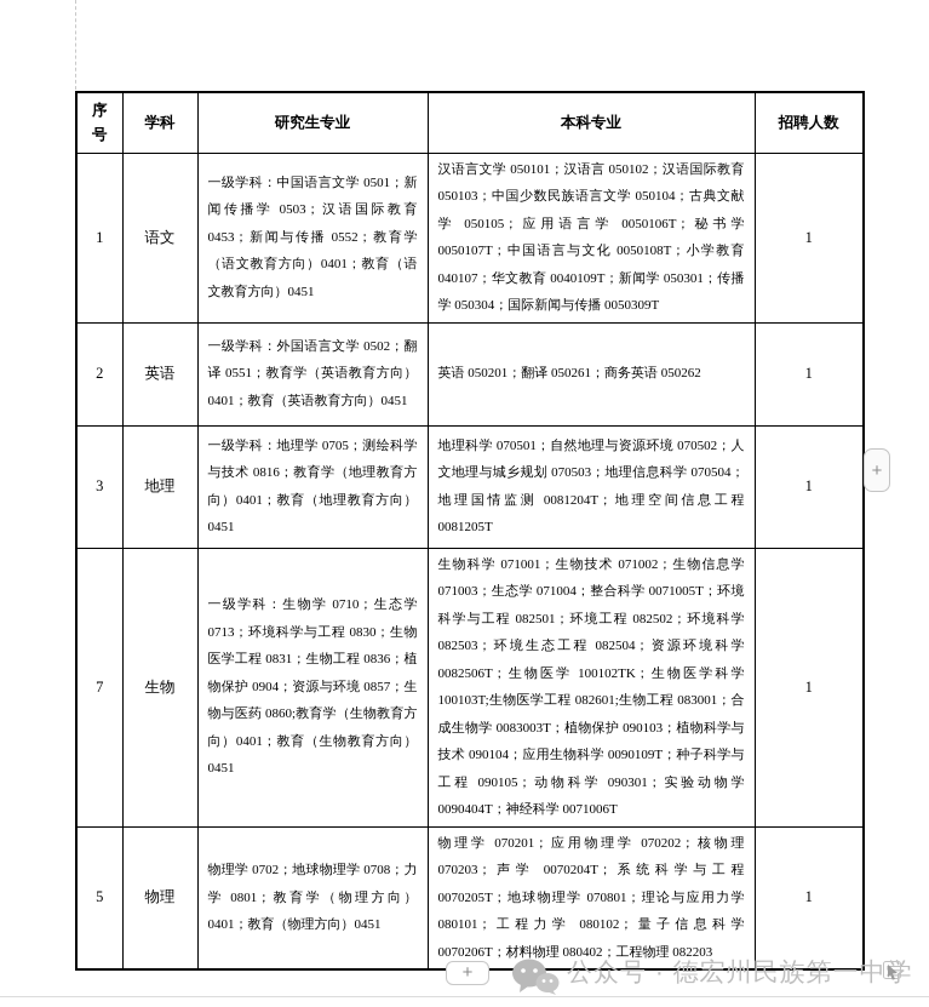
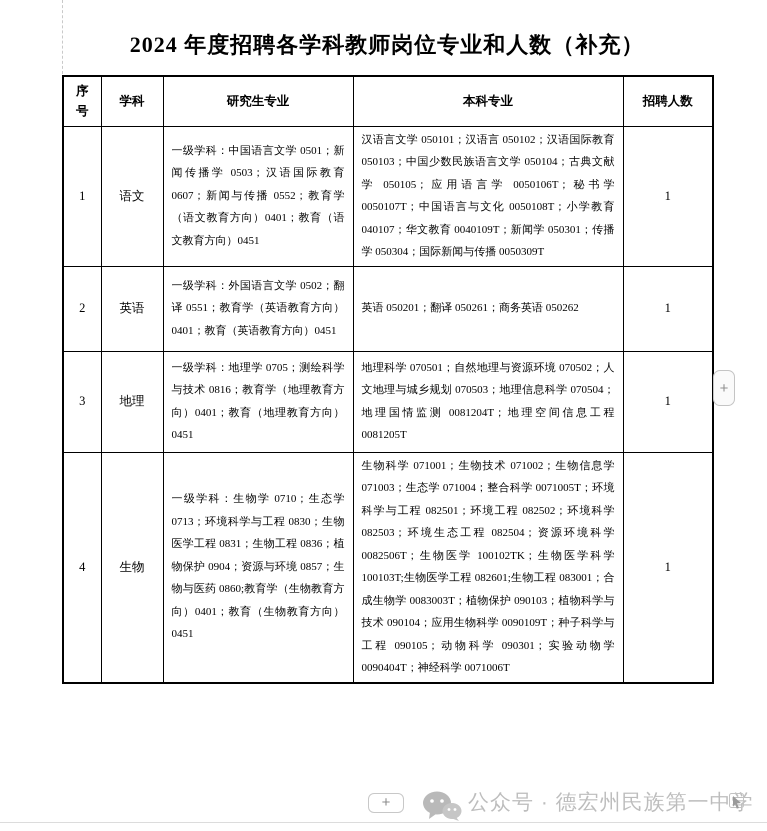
+ 2024 年度招聘各学科教师岗位专业和人数（补充）
  序号	学科	研究生专业	本科专业	招聘人数
- 1	语文	一级学科：中国语言文学 0501；新闻传播学 0503；汉语国际教育 0453；新闻与传播 0552；教育学（语文教育方向）0401；教育（语文教育方向）0451	汉语言文学 050101；汉语言 050102；汉语国际教育 050103；中国少数民族语言文学 050104；古典文献学 050105；应用语言学 0050106T；秘书学 0050107T；中国语言与文化 0050108T；小学教育 040107；华文教育 0040109T；新闻学 050301；传播学 050304；国际新闻与传播 0050309T	1
+ 1	语文	一级学科：中国语言文学 0501；新闻传播学 0503；汉语国际教育 0607；新闻与传播 0552；教育学（语文教育方向）0401；教育（语文教育方向）0451	汉语言文学 050101；汉语言 050102；汉语国际教育 050103；中国少数民族语言文学 050104；古典文献学 050105；应用语言学 0050106T；秘书学 0050107T；中国语言与文化 0050108T；小学教育 040107；华文教育 0040109T；新闻学 050301；传播学 050304；国际新闻与传播 0050309T	1
  2	英语	一级学科：外国语言文学 0502；翻译 0551；教育学（英语教育方向）0401；教育（英语教育方向）0451	英语 050201；翻译 050261；商务英语 050262	1
  3	地理	一级学科：地理学 0705；测绘科学与技术 0816；教育学（地理教育方向）0401；教育（地理教育方向）0451	地理科学 070501；自然地理与资源环境 070502；人文地理与城乡规划 070503；地理信息科学 070504；地理国情监测 0081204T；地理空间信息工程 0081205T	1
- 7	生物	一级学科：生物学 0710；生态学 0713；环境科学与工程 0830；生物医学工程 0831；生物工程 0836；植物保护 0904；资源与环境 0857；生物与医药 0860;教育学（生物教育方向）0401；教育（生物教育方向）0451	生物科学 071001；生物技术 071002；生物信息学 071003；生态学 071004；整合科学 0071005T；环境科学与工程 082501；环境工程 082502；环境科学 082503；环境生态工程 082504；资源环境科学 0082506T；生物医学 100102TK；生物医学科学 100103T;生物医学工程 082601;生物工程 083001；合成生物学 0083003T；植物保护 090103；植物科学与技术 090104；应用生物科学 0090109T；种子科学与工程 090105；动物科学 090301；实验动物学 0090404T；神经科学 0071006T	1
+ 4	生物	一级学科：生物学 0710；生态学 0713；环境科学与工程 0830；生物医学工程 0831；生物工程 0836；植物保护 0904；资源与环境 0857；生物与医药 0860;教育学（生物教育方向）0401；教育（生物教育方向）0451	生物科学 071001；生物技术 071002；生物信息学 071003；生态学 071004；整合科学 0071005T；环境科学与工程 082501；环境工程 082502；环境科学 082503；环境生态工程 082504；资源环境科学 0082506T；生物医学 100102TK；生物医学科学 100103T;生物医学工程 082601;生物工程 083001；合成生物学 0083003T；植物保护 090103；植物科学与技术 090104；应用生物科学 0090109T；种子科学与工程 090105；动物科学 090301；实验动物学 0090404T；神经科学 0071006T	1
- 5	物理	物理学 0702；地球物理学 0708；力学 0801；教育学（物理方向）0401；教育（物理方向）0451	物理学 070201；应用物理学 070202；核物理 070203；声学 0070204T；系统科学与工程 0070205T；地球物理学 070801；理论与应用力学 080101；工程力学 080102；量子信息科学 0070206T；材料物理 080402；工程物理 082203	1
  +
  +
  公众号 · 德宏州民族第一中学
